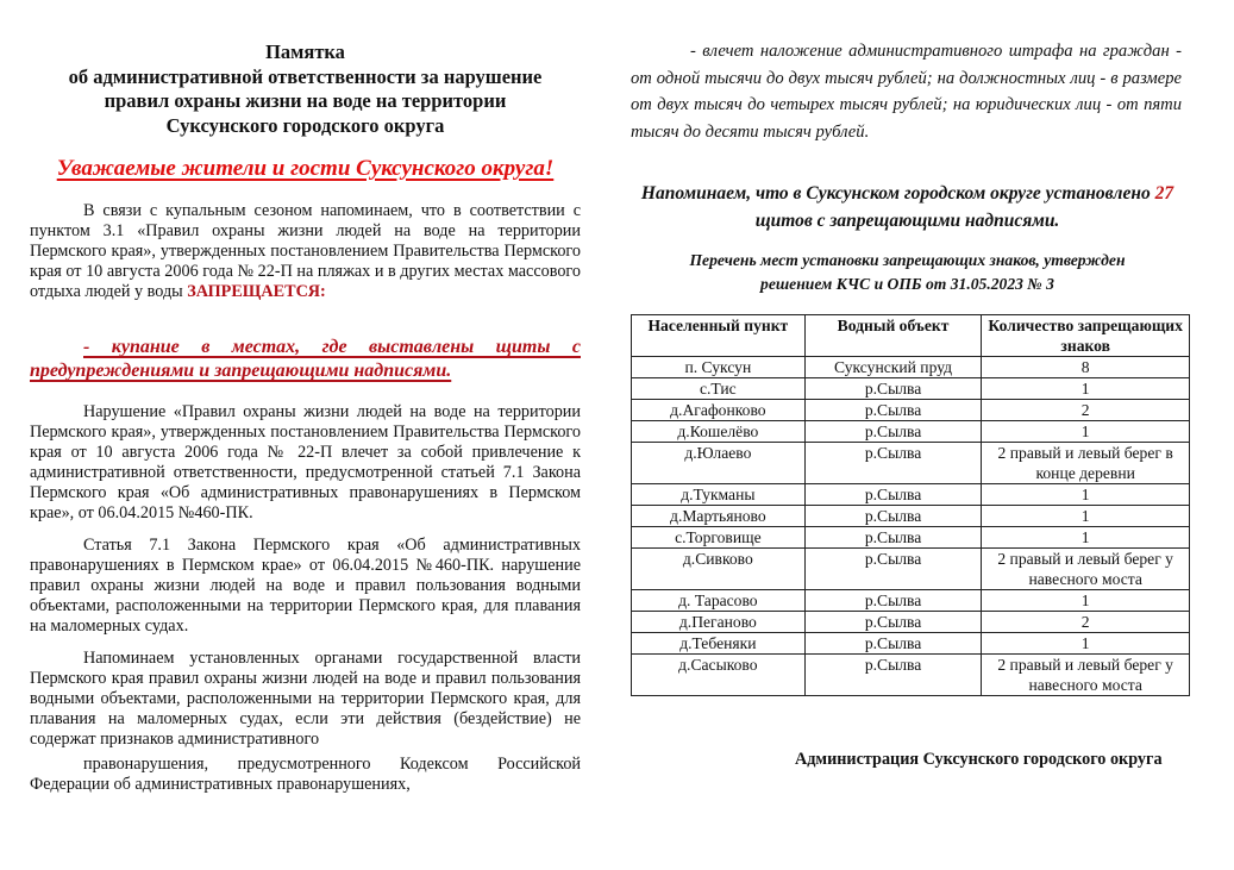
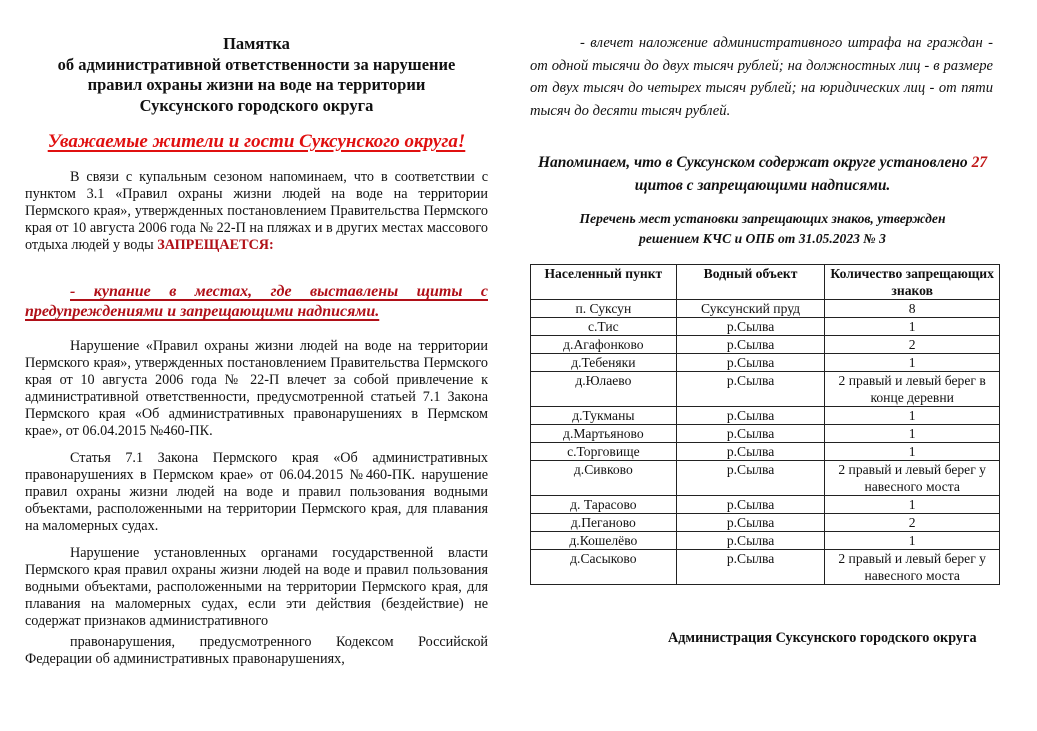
  Памятка
  об административной ответственности за нарушение
  правил охраны жизни на воде на территории
  Суксунского городского округа
  Уважаемые жители и гости Суксунского округа!
  В связи с купальным сезоном напоминаем, что в соответствии с пунктом 3.1 «Правил охраны жизни людей на воде на территории Пермского края», утвержденных постановлением Правительства Пермского края от 10 августа 2006 года № 22-П на пляжах и в других местах массового отдыха людей у воды ЗАПРЕЩАЕТСЯ:
  - купание в местах, где выставлены щиты с предупреждениями и запрещающими надписями.
  Нарушение «Правил охраны жизни людей на воде на территории Пермского края», утвержденных постановлением Правительства Пермского края от 10 августа 2006 года № 22-П влечет за собой привлечение к административной ответственности, предусмотренной статьей 7.1 Закона Пермского края «Об административных правонарушениях в Пермском крае», от 06.04.2015 №460-ПК.
  Статья 7.1 Закона Пермского края «Об административных правонарушениях в Пермском крае» от 06.04.2015 №460-ПК. нарушение правил охраны жизни людей на воде и правил пользования водными объектами, расположенными на территории Пермского края, для плавания на маломерных судах.
- Напоминаем установленных органами государственной власти Пермского края правил охраны жизни людей на воде и правил пользования водными объектами, расположенными на территории Пермского края, для плавания на маломерных судах, если эти действия (бездействие) не содержат признаков административного
+ Нарушение установленных органами государственной власти Пермского края правил охраны жизни людей на воде и правил пользования водными объектами, расположенными на территории Пермского края, для плавания на маломерных судах, если эти действия (бездействие) не содержат признаков административного
  правонарушения, предусмотренного Кодексом Российской Федерации об административных правонарушениях,
  - влечет наложение административного штрафа на граждан - от одной тысячи до двух тысяч рублей; на должностных лиц - в размере от двух тысяч до четырех тысяч рублей; на юридических лиц - от пяти тысяч до десяти тысяч рублей.
- Напоминаем, что в Суксунском городском округе установлено 27 щитов с запрещающими надписями.
+ Напоминаем, что в Суксунском содержат округе установлено 27 щитов с запрещающими надписями.
  Перечень мест установки запрещающих знаков, утвержден
  решением КЧС и ОПБ от 31.05.2023 № 3
  Населенный пункт	Водный объект	Количество запрещающих знаков
  п. Суксун	Суксунский пруд	8
  с.Тис	р.Сылва	1
  д.Агафонково	р.Сылва	2
- д.Кошелёво	р.Сылва	1
+ д.Тебеняки	р.Сылва	1
  д.Юлаево	р.Сылва	2 правый и левый берег в конце деревни
  д.Тукманы	р.Сылва	1
  д.Мартьяново	р.Сылва	1
  с.Торговище	р.Сылва	1
  д.Сивково	р.Сылва	2 правый и левый берег у навесного моста
  д. Тарасово	р.Сылва	1
  д.Пеганово	р.Сылва	2
- д.Тебеняки	р.Сылва	1
+ д.Кошелёво	р.Сылва	1
  д.Сасыково	р.Сылва	2 правый и левый берег у навесного моста
  Администрация Суксунского городского округа
